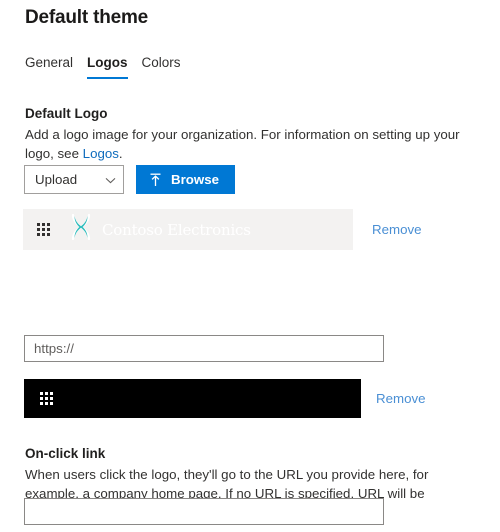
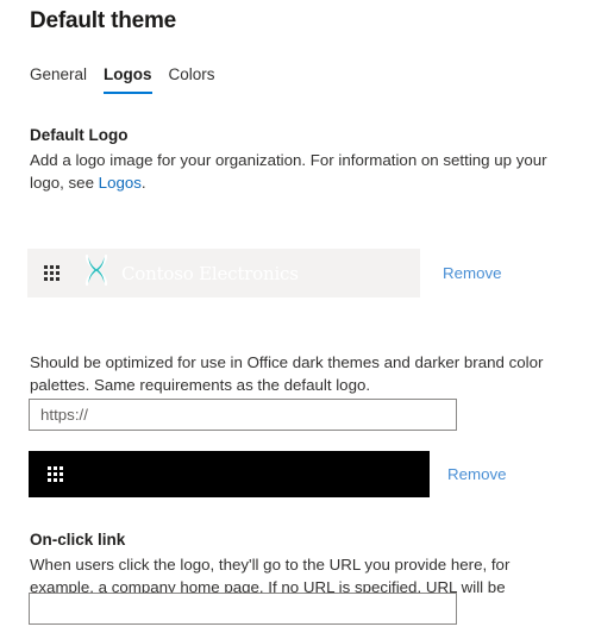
  Default theme
  General
  Logos
  Colors
  Default Logo
  Add a logo image for your organization. For information on setting up your logo, see Logos.
- Upload
- Browse
  Remove
+ Should be optimized for use in Office dark themes and darker brand color palettes. Same requirements as the default logo.
  https://
  Remove
  On-click link
  When users click the logo, they'll go to the URL you provide here, for example, a company home page. If no URL is specified, URL will be
